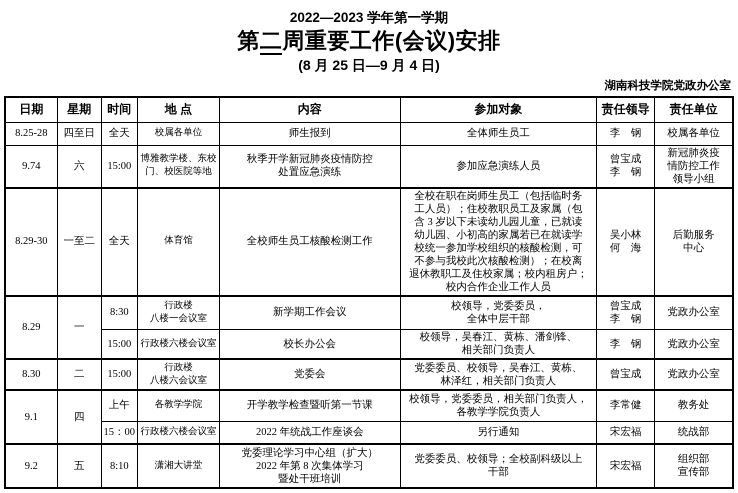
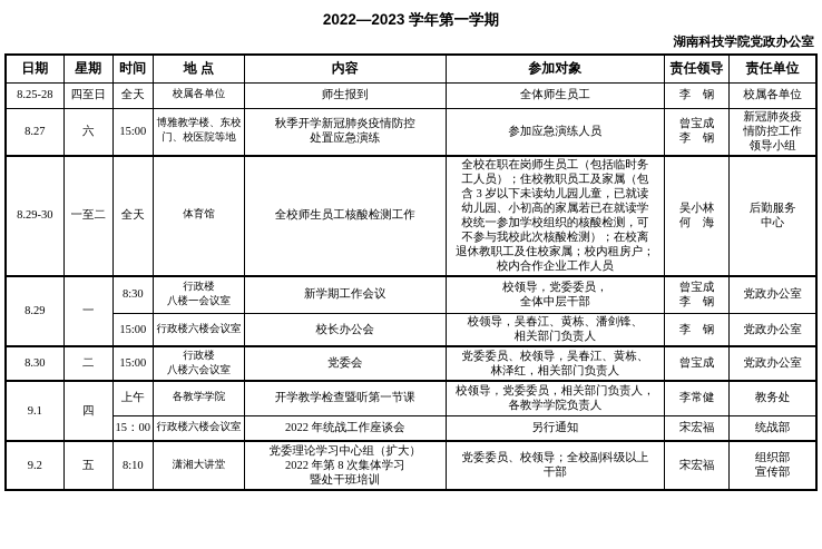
  2022—2023 学年第一学期
- 第二周重要工作(会议)安排
- (8 月 25 日—9 月 4 日)
  湖南科技学院党政办公室
  日期	星期	时间	地 点	内容	参加对象	责任领导	责任单位
  8.25-28	四至日	全天	校属各单位	师生报到	全体师生员工	李 钢	校属各单位
- 9.74	六	15:00	博雅教学楼、东校 门、校医院等地	秋季开学新冠肺炎疫情防控 处置应急演练	参加应急演练人员	曾宝成 李 钢	新冠肺炎疫 情防控工作 领导小组
+ 8.27	六	15:00	博雅教学楼、东校 门、校医院等地	秋季开学新冠肺炎疫情防控 处置应急演练	参加应急演练人员	曾宝成 李 钢	新冠肺炎疫 情防控工作 领导小组
  8.29-30	一至二	全天	体育馆	全校师生员工核酸检测工作	全校在职在岗师生员工（包括临时务 工人员）；住校教职员工及家属（包 含 3 岁以下未读幼儿园儿童，已就读 幼儿园、小初高的家属若已在就读学 校统一参加学校组织的核酸检测，可 不参与我校此次核酸检测）；在校离 退休教职工及住校家属；校内租房户； 校内合作企业工作人员	吴小林 何 海	后勤服务 中心
  8.29	一	8:30	行政楼 八楼一会议室	新学期工作会议	校领导，党委委员， 全体中层干部	曾宝成 李 钢	党政办公室
  15:00	行政楼六楼会议室	校长办公会	校领导，吴春江、黄栋、潘剑锋、 相关部门负责人	李 钢	党政办公室
  8.30	二	15:00	行政楼 八楼六会议室	党委会	党委委员、校领导，吴春江、黄栋、 林泽红，相关部门负责人	曾宝成	党政办公室
  9.1	四	上午	各教学学院	开学教学检查暨听第一节课	校领导，党委委员，相关部门负责人， 各教学学院负责人	李常健	教务处
  15：00	行政楼六楼会议室	2022 年统战工作座谈会	另行通知	宋宏福	统战部
  9.2	五	8:10	潇湘大讲堂	党委理论学习中心组（扩大） 2022 年第 8 次集体学习 暨处干班培训	党委委员、校领导；全校副科级以上 干部	宋宏福	组织部 宣传部
